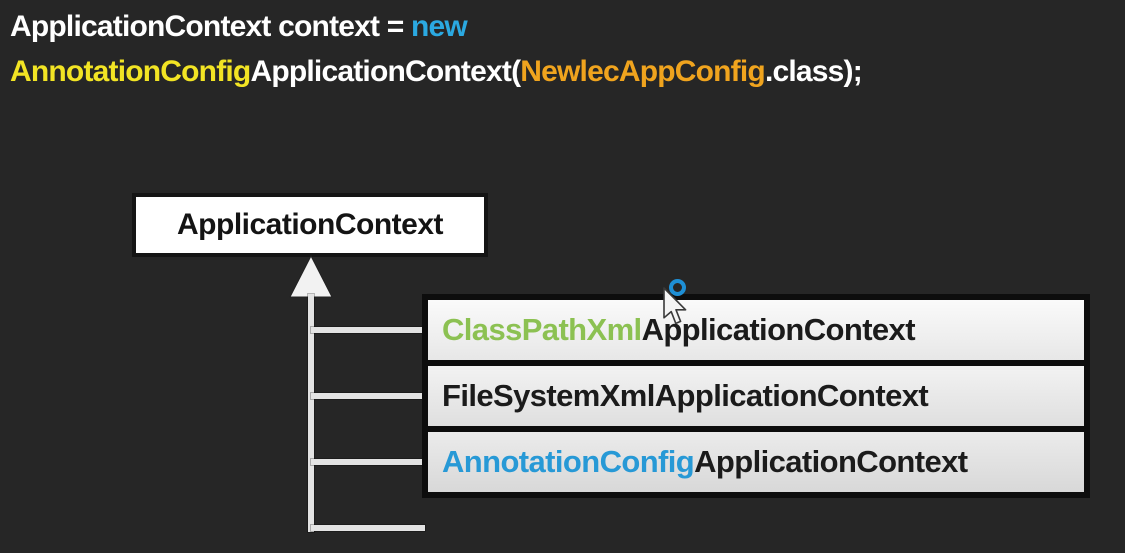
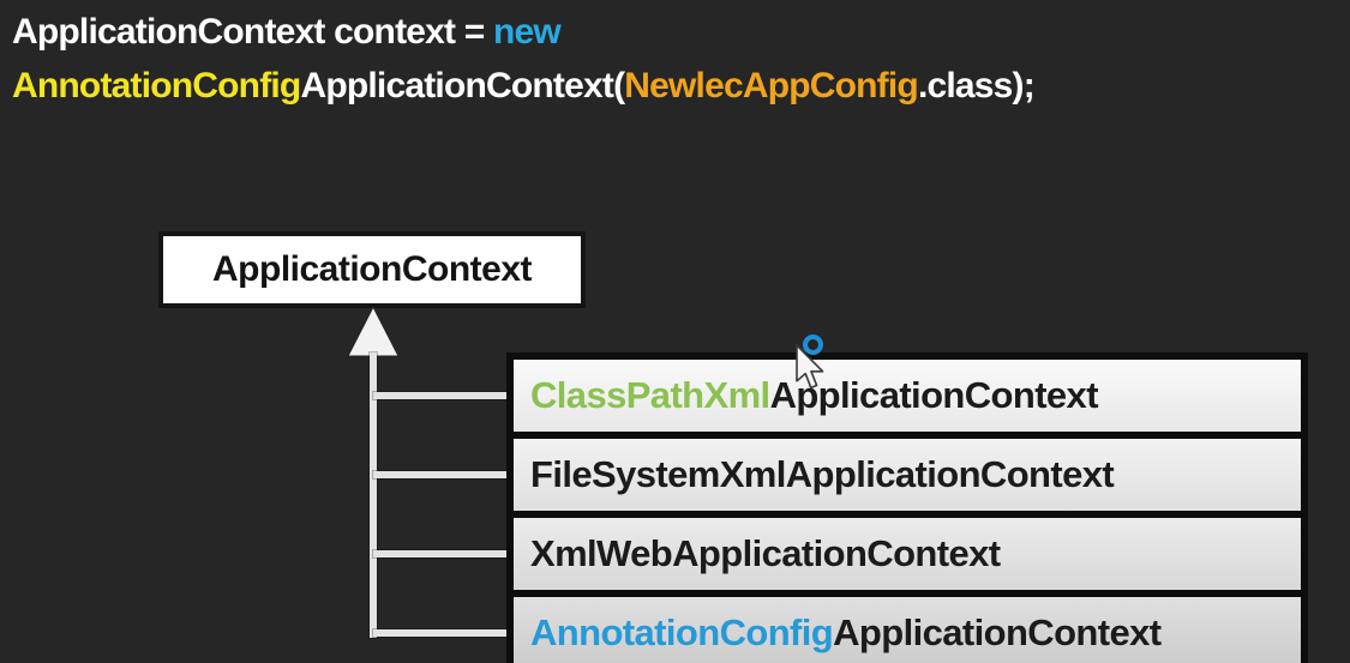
  ApplicationContext context = new
  AnnotationConfigApplicationContext(NewlecAppConfig.class);
  ApplicationContext
  ClassPathXml
  ApplicationContext
  FileSystemXmlApplicationContext
+ XmlWebApplicationContext
  AnnotationConfig
  ApplicationContext
